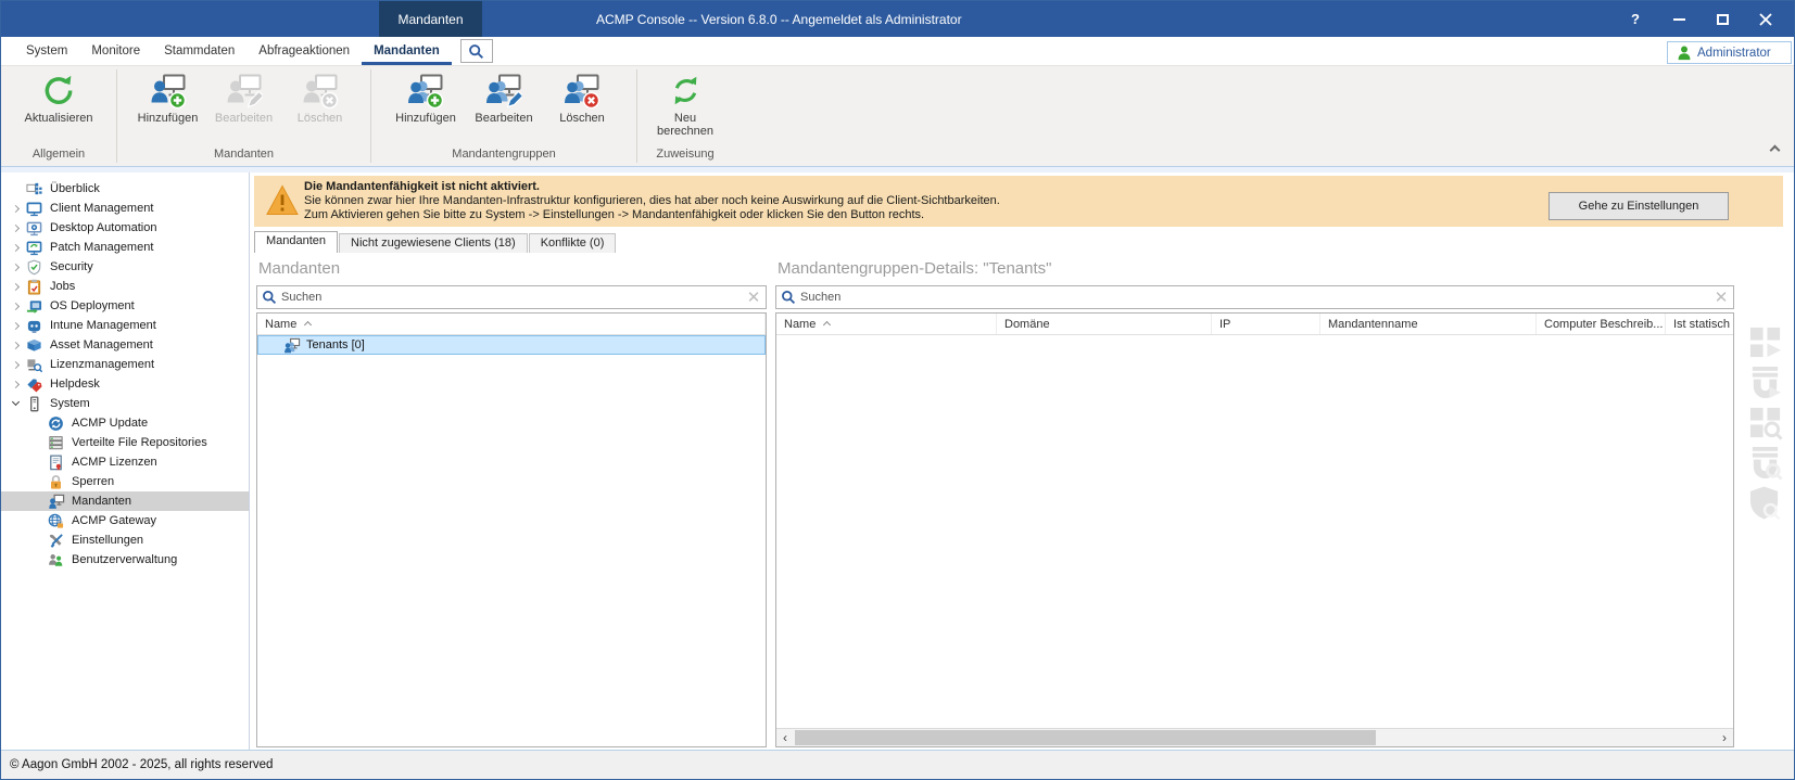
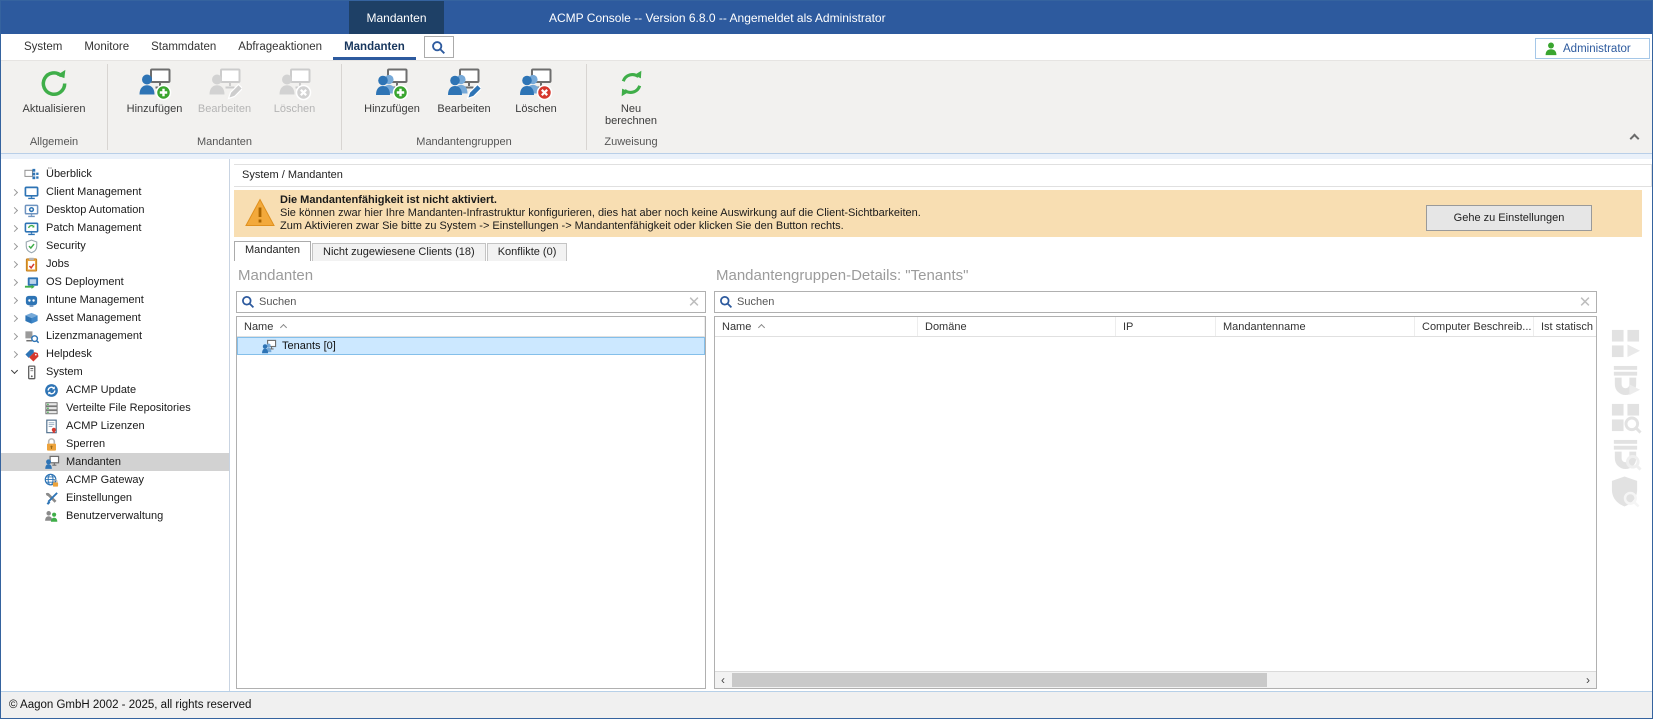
  Mandanten
  ACMP Console -- Version 6.8.0 -- Angemeldet als Administrator
- ?
  System
  Monitore
  Stammdaten
  Abfrageaktionen
  Mandanten
  Administrator
  Aktualisieren
  Allgemein
  Hinzufügen
  Bearbeiten
  Löschen
  Mandanten
  Hinzufügen
  Bearbeiten
  Löschen
  Mandantengruppen
  Neu berechnen
  Zuweisung
  Überblick
  Client Management
  Desktop Automation
  Patch Management
  Security
  Jobs
  OS Deployment
  Intune Management
  Asset Management
  Lizenzmanagement
  Helpdesk
  System
  ACMP Update
  Verteilte File Repositories
  ACMP Lizenzen
  Sperren
  Mandanten
  ACMP Gateway
  Einstellungen
  Benutzerverwaltung
+ System / Mandanten
  Die Mandantenfähigkeit ist nicht aktiviert.
  Sie können zwar hier Ihre Mandanten-Infrastruktur konfigurieren, dies hat aber noch keine Auswirkung auf die Client-Sichtbarkeiten.
- Zum Aktivieren gehen Sie bitte zu System -> Einstellungen -> Mandantenfähigkeit oder klicken Sie den Button rechts.
+ Zum Aktivieren zwar Sie bitte zu System -> Einstellungen -> Mandantenfähigkeit oder klicken Sie den Button rechts.
  Gehe zu Einstellungen
  Mandanten
  Nicht zugewiesene Clients (18)
  Konflikte (0)
  Mandanten
  Suchen
  ✕
  Name
  Tenants [0]
  Mandantengruppen-Details: "Tenants"
  Suchen
  ✕
  Name
  Domäne
  IP
  Mandantenname
  Computer Beschreib...
  Ist statisch
  ‹
  ›
  © Aagon GmbH 2002 - 2025, all rights reserved
